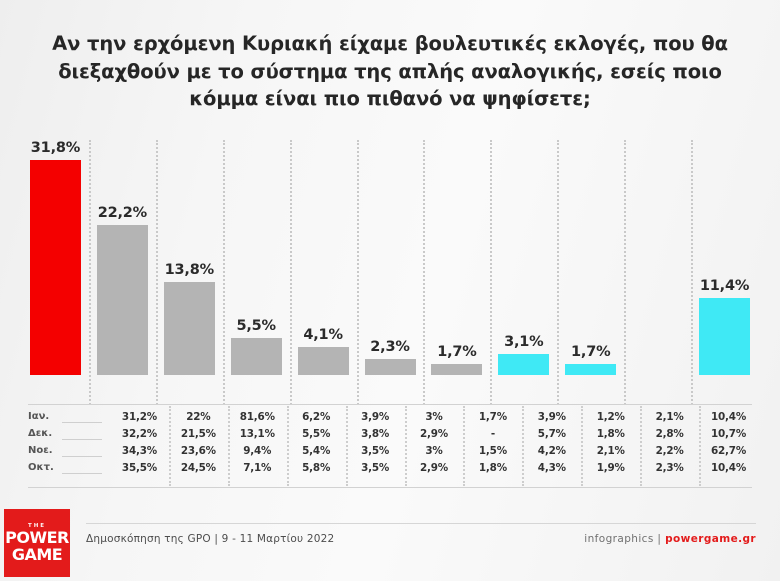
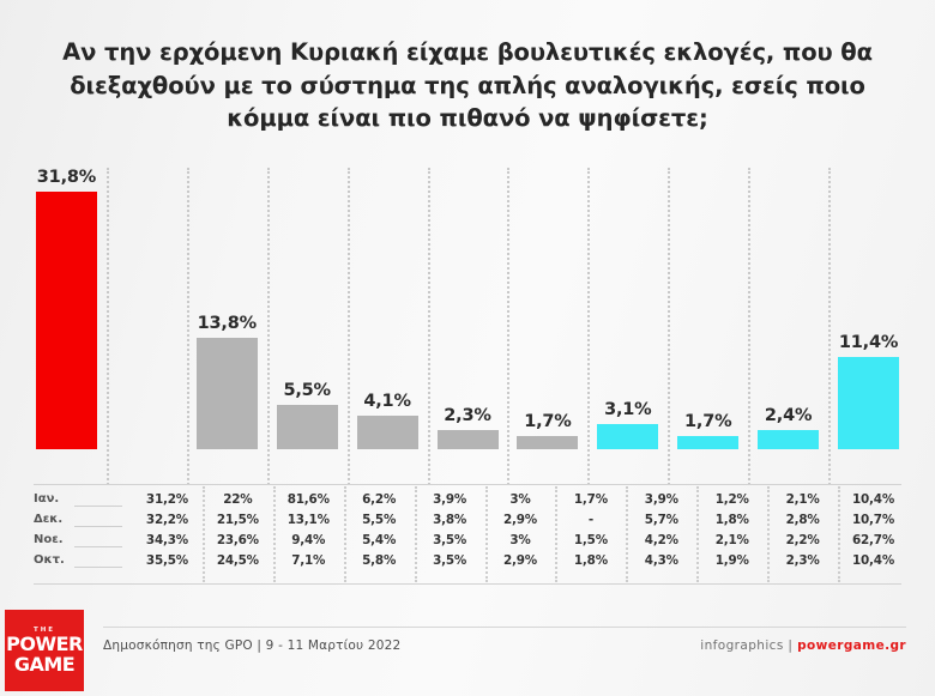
  Αν την ερχόμενη Κυριακή είχαμε βουλευτικές εκλογές, που θα διεξαχθούν με το σύστημα της απλής αναλογικής, εσείς ποιο κόμμα είναι πιο πιθανό να ψηφίσετε;
  31,8%
- 22,2%
  13,8%
  5,5%
  4,1%
  2,3%
  1,7%
  3,1%
  1,7%
+ 2,4%
  11,4%
  Ιαν.
  31,2%
  22%
  81,6%
  6,2%
  3,9%
  3%
  1,7%
  3,9%
  1,2%
  2,1%
  10,4%
  Δεκ.
  32,2%
  21,5%
  13,1%
  5,5%
  3,8%
  2,9%
  -
  5,7%
  1,8%
  2,8%
  10,7%
  Νοε.
  34,3%
  23,6%
  9,4%
  5,4%
  3,5%
  3%
  1,5%
  4,2%
  2,1%
  2,2%
  62,7%
  Οκτ.
  35,5%
  24,5%
  7,1%
  5,8%
  3,5%
  2,9%
  1,8%
  4,3%
  1,9%
  2,3%
  10,4%
  POWER
  GAME
  Δημοσκόπηση της GPO | 9 - 11 Μαρτίου 2022
  infographics | powergame.gr
